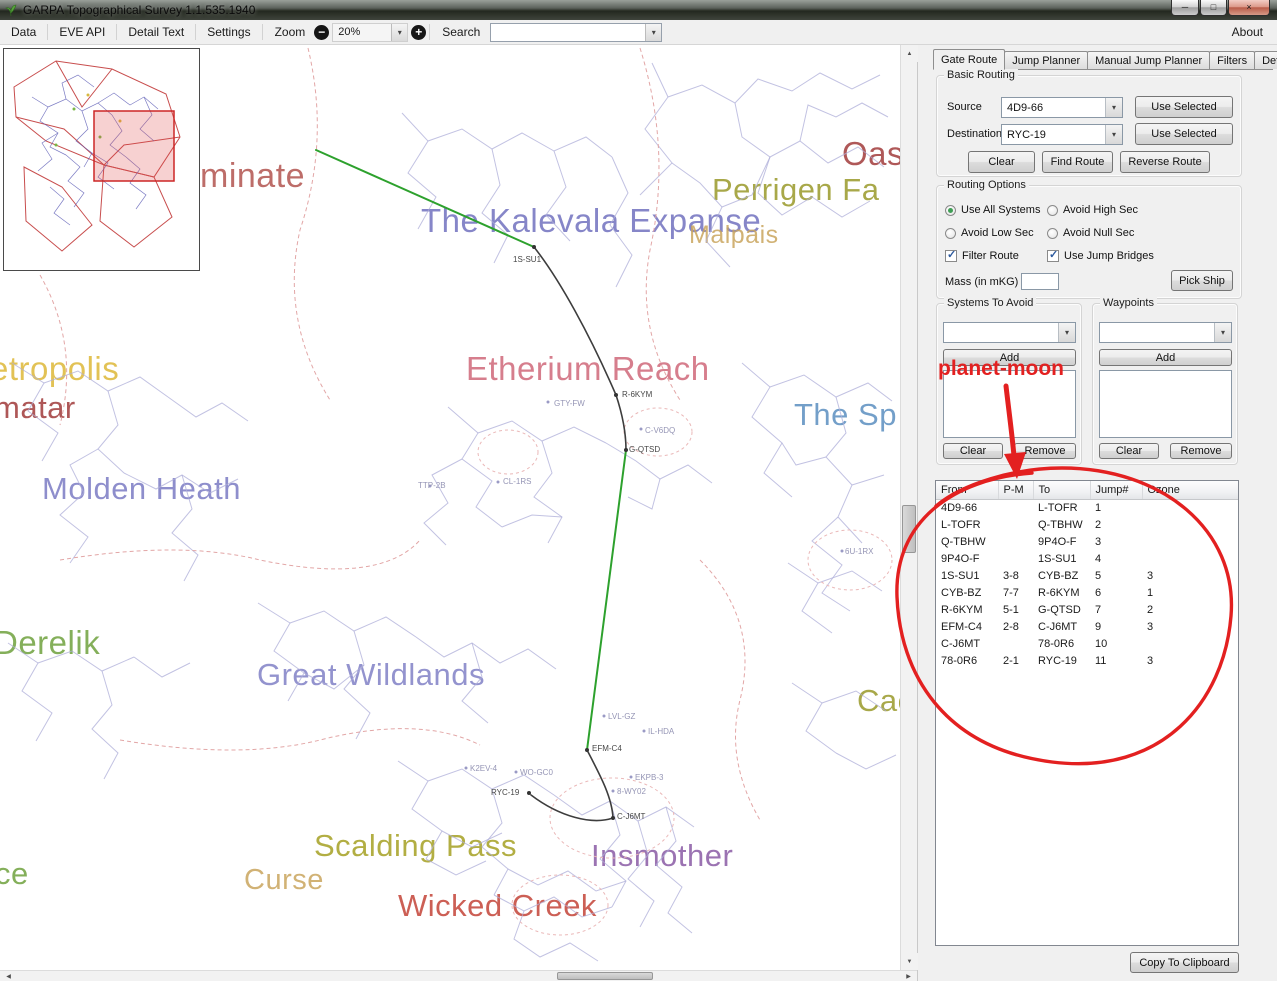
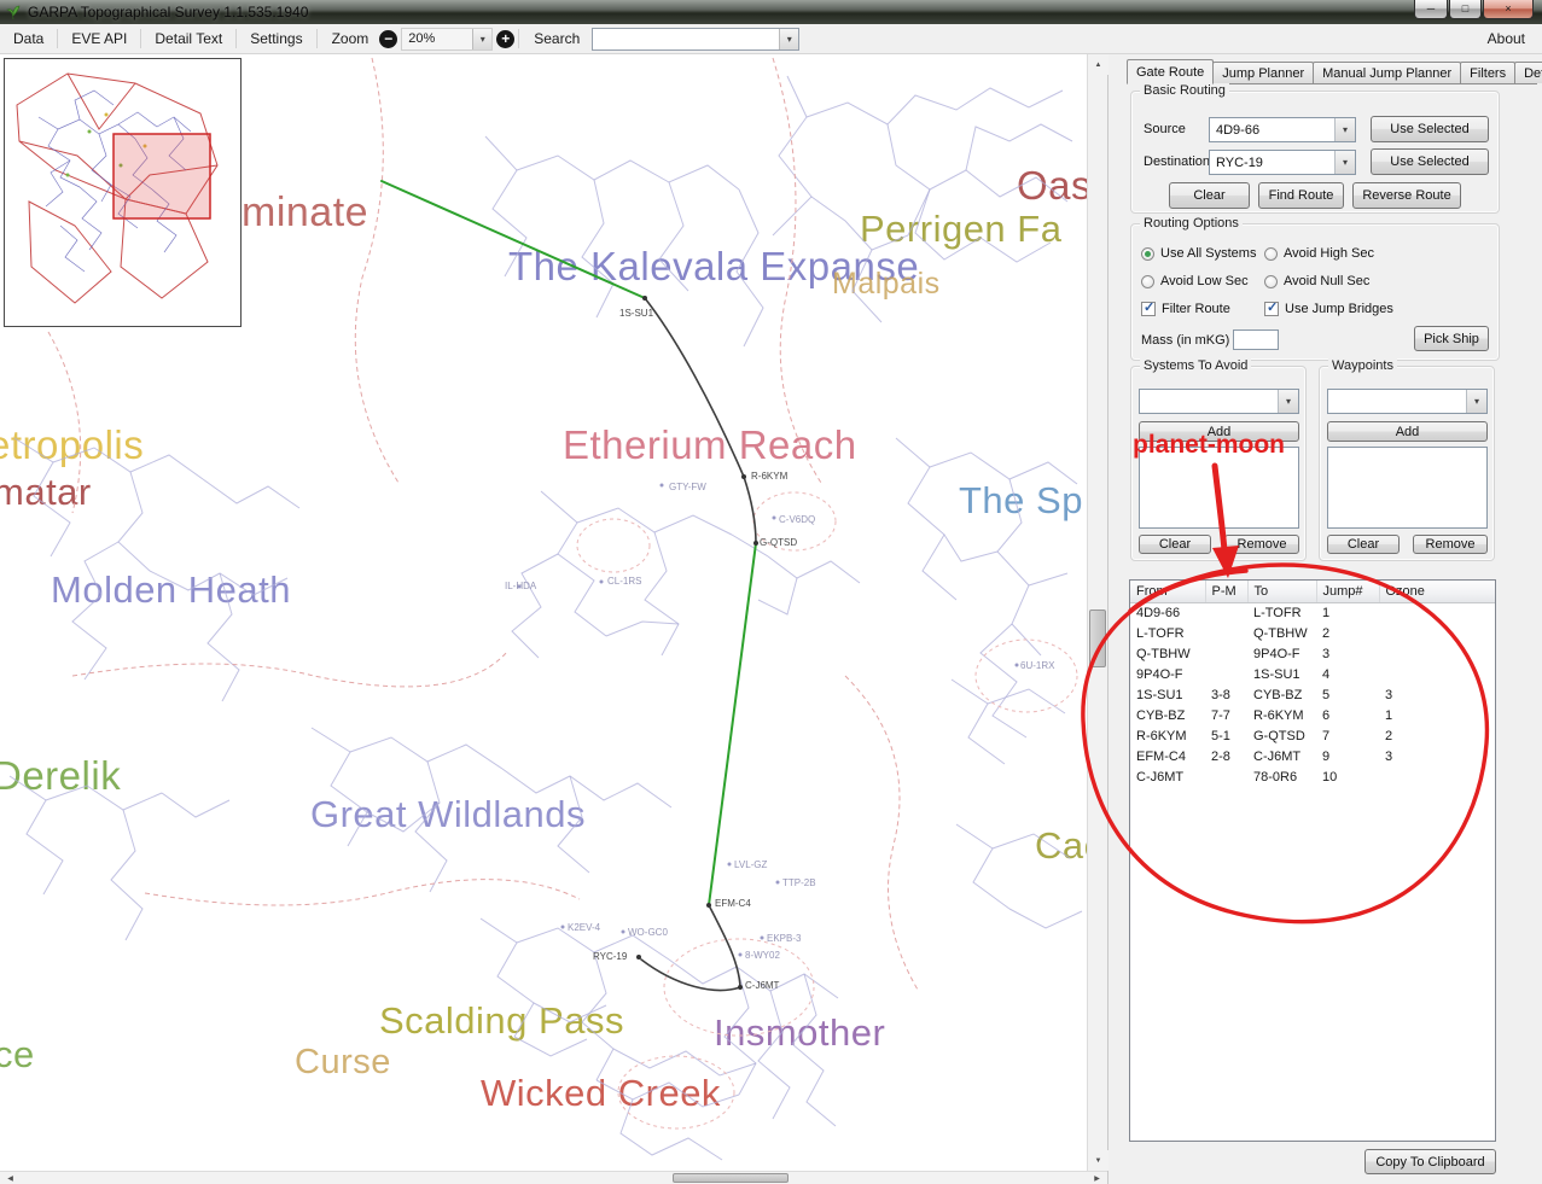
  GARPA Topographical Survey 1.1.535.1940
  ─
  □
  ×
  Data
  EVE API
  Detail Text
  Settings
  Zoom
  −
  20%
  ▾
  +
  Search
  ▾
  About
  minate
  The Kalevala Expanse
  Perrigen Fa
  Malpais
  Oas
  Etherium Reach
  tropolis
  matar
  Molden Heath
  The Sp
  Derelik
  Great Wildlands
  Scalding Pass
  Curse
  Insmother
  Wicked Creek
  ce
  1S-SU1
  GTY-FW
  R-6KYM
  C-V6DQ
  G-QTSD
- TTP-2B
+ IL-HDA
  CL-1RS
  6U-1RX
  LVL-GZ
- IL-HDA
+ TTP-2B
  EFM-C4
  K2EV-4
  WO-GC0
  EKPB-3
  8-WY02
  RYC-19
  C-J6MT
  Gate Route
  Jump Planner
  Manual Jump Planner
  Filters
  Basic Routing
  Source
  4D9-66
  ▾
  Use Selected
  Destination
  RYC-19
  ▾
  Use Selected
  Clear
  Find Route
  Reverse Route
  Routing Options
  Use All Systems
  Avoid High Sec
  Avoid Low Sec
  Avoid Null Sec
  Filter Route
  Use Jump Bridges
  Mass (in mKG)
  Pick Ship
  Systems To Avoid
  ▾
  Add
  Clear
  Remove
  Waypoints
  ▾
  Add
  Clear
  Remove
  Fro	P-M	To	Jump#	Oone
  4D9-66		L-TOFR	1
  L-TOFR		Q-TBHW	2
  Q-TBHW		9P4O-F	3
  9P4O-F		1S-SU1	4
  1S-SU1	3-8	CYB-BZ	5	3
  CYB-BZ	7-7	R-6KYM	6	1
  R-6KYM	5-1	G-QTSD	7	2
  EFM-C4	2-8	C-J6MT	9	3
  C-J6MT		78-0R6	10
- 78-0R6	2-1	RYC-19	11	3
  Copy To Clipboard
  planet-moon
